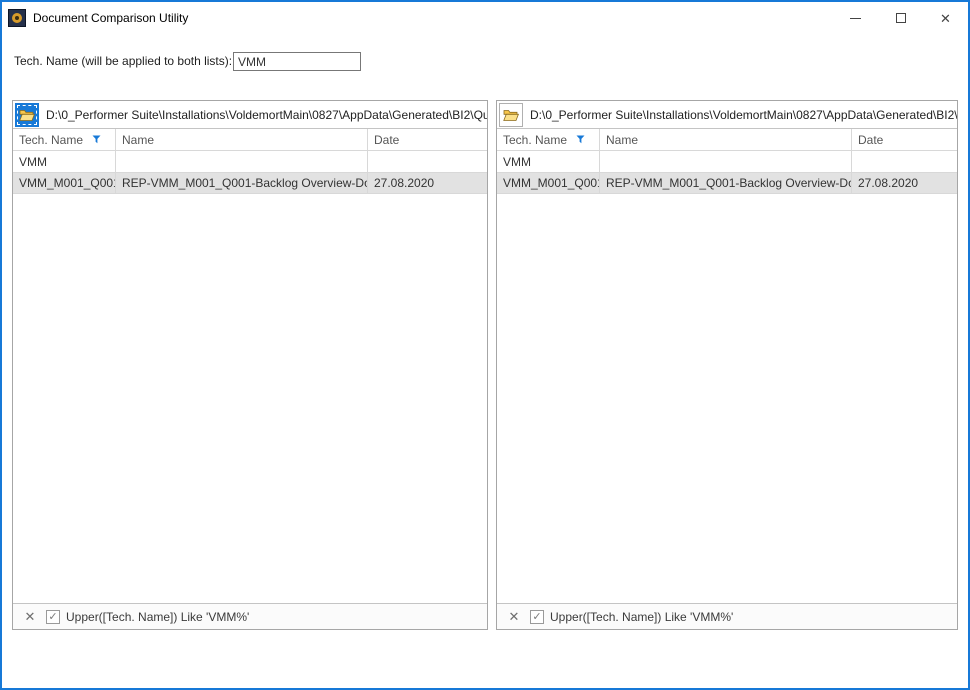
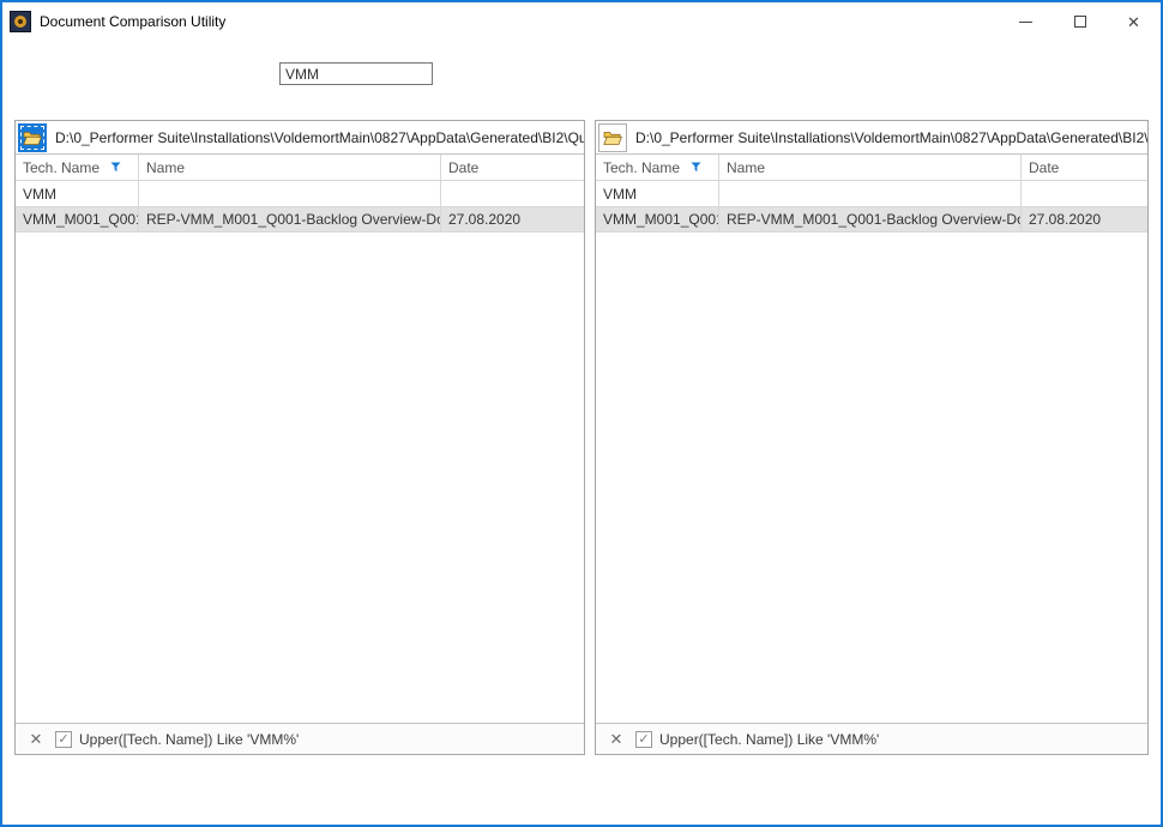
  Document Comparison Utility
  ✕
- Tech. Name (will be applied to both lists):
  VMM
  D:\0_Performer Suite\Installations\VoldemortMain\0827\AppData\Generated\BI2\Qu
  Tech. Name
  Name
  Date
  VMM
  VMM_M001_Q00
  REP-VMM_M001_Q001-Backlog Overview-Do
  27.08.2020
  ✕
  ✓
  Upper([Tech. Name]) Like 'VMM%'
  D:\0_Performer Suite\Installations\VoldemortMain\0827\AppData\Generated\BI2\
  Tech. Name
  Name
  Date
  VMM
  VMM_M001_Q00
  REP-VMM_M001_Q001-Backlog Overview-Do
  27.08.2020
  ✕
  ✓
  Upper([Tech. Name]) Like 'VMM%'
